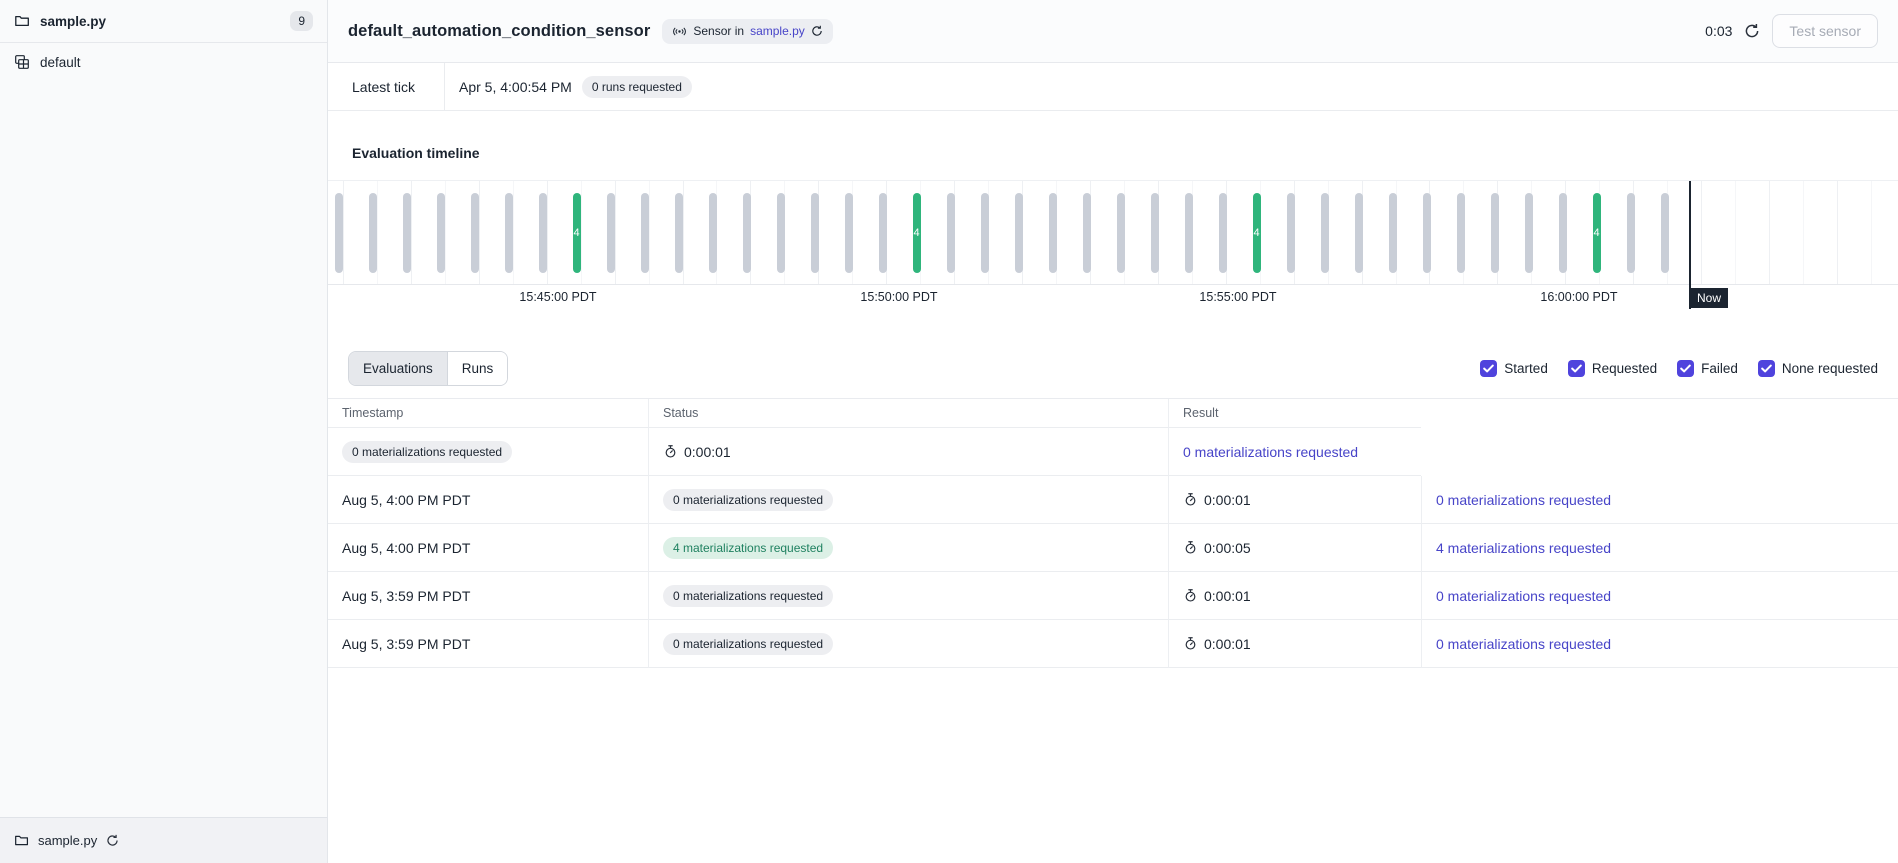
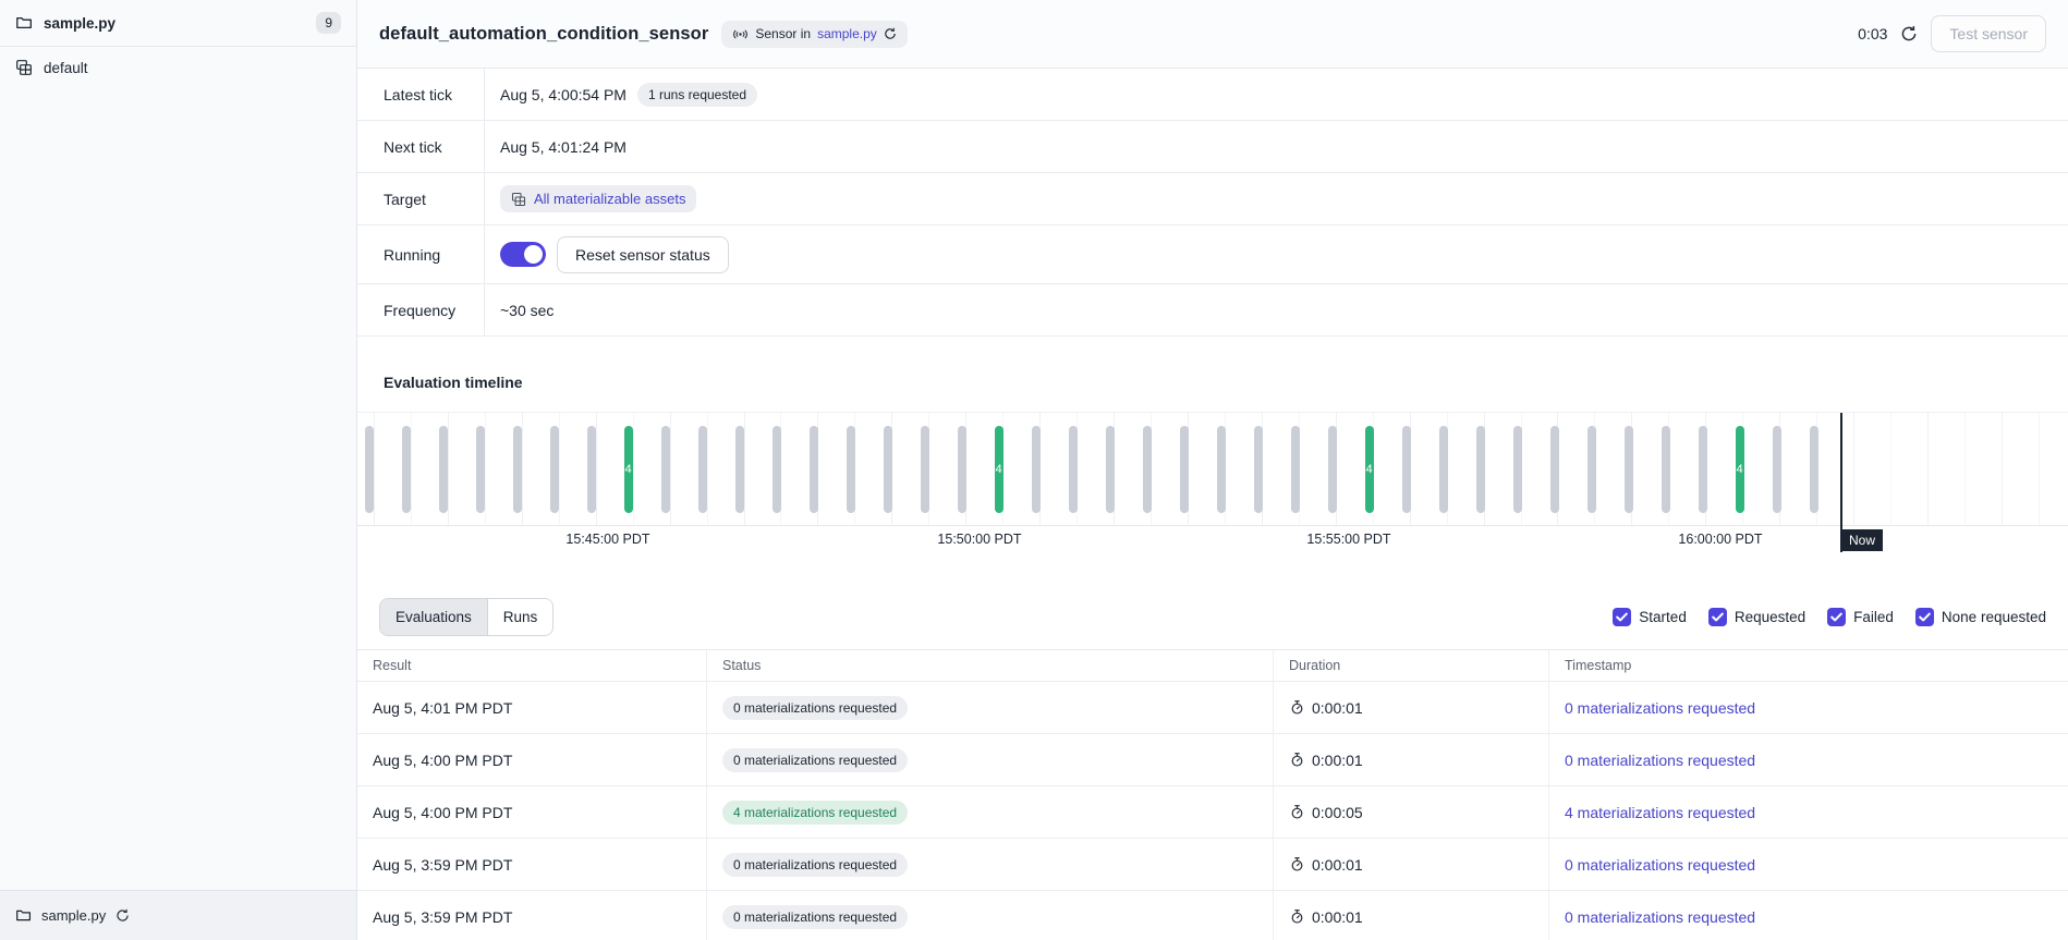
  sample.py
  9
  default
  sample.py
  default_automation_condition_sensor
  Sensor in
  sample.py
  0:03
  Test sensor
  Latest tick
- Apr 5, 4:00:54 PM
+ Aug 5, 4:00:54 PM
- 0 runs requested
+ 1 runs requested
+ Next tick
+ Aug 5, 4:01:24 PM
+ Target
+ All materializable assets
+ Running
+ Reset sensor status
+ Frequency
+ ~30 sec
  Evaluation timeline
  4
  4
  4
  4
  15:45:00 PDT
  15:50:00 PDT
  15:55:00 PDT
  16:00:00 PDT
  Now
  Evaluations
  Runs
  Started
  Requested
  Failed
  None requested
- Timestamp
+ Result
  Status
+ Duration
- Result
+ Timestamp
+ Aug 5, 4:01 PM PDT
  0 materializations requested
  0:00:01
  0 materializations requested
  Aug 5, 4:00 PM PDT
  0 materializations requested
  0:00:01
  0 materializations requested
  Aug 5, 4:00 PM PDT
  4 materializations requested
  0:00:05
  4 materializations requested
  Aug 5, 3:59 PM PDT
  0 materializations requested
  0:00:01
  0 materializations requested
  Aug 5, 3:59 PM PDT
  0 materializations requested
  0:00:01
  0 materializations requested
